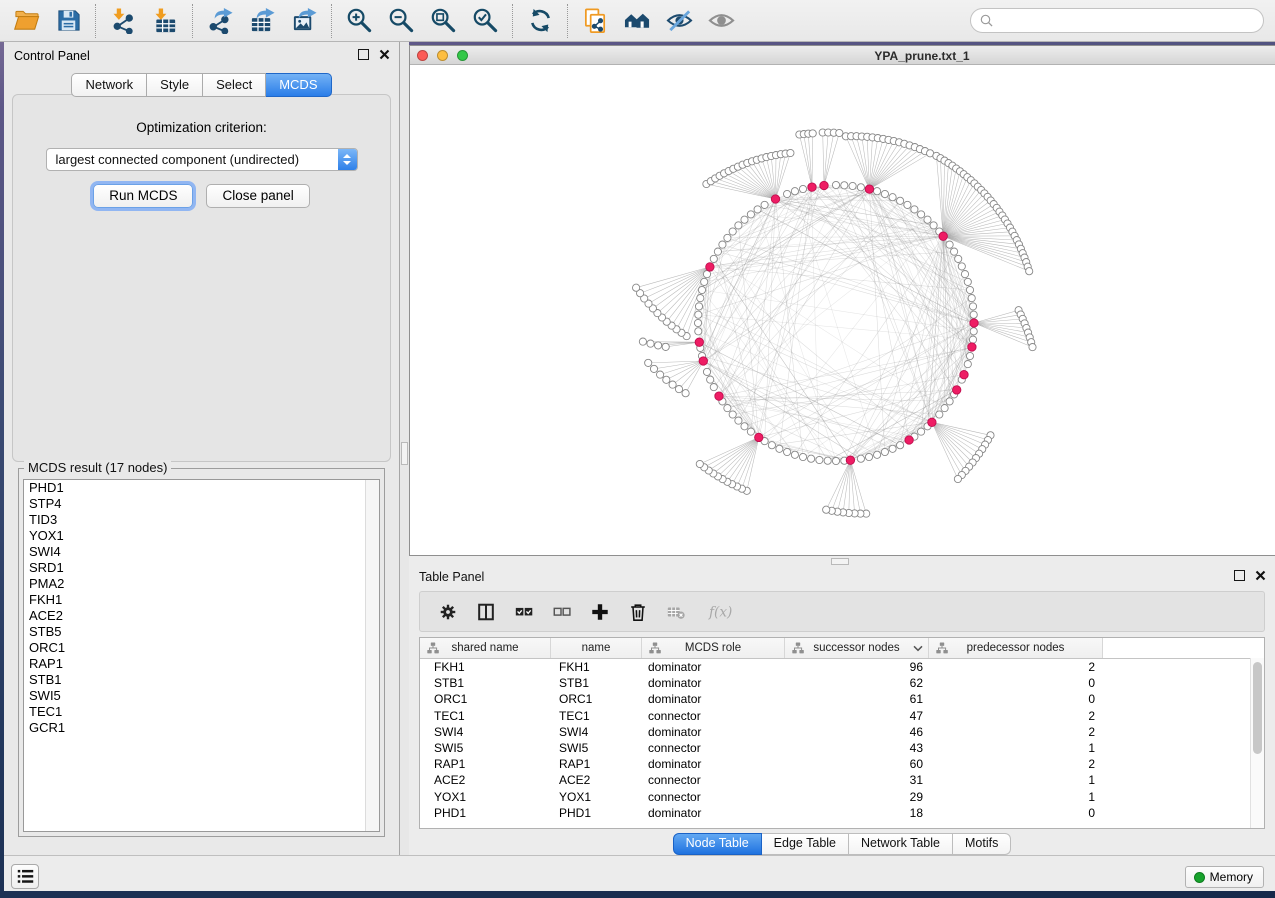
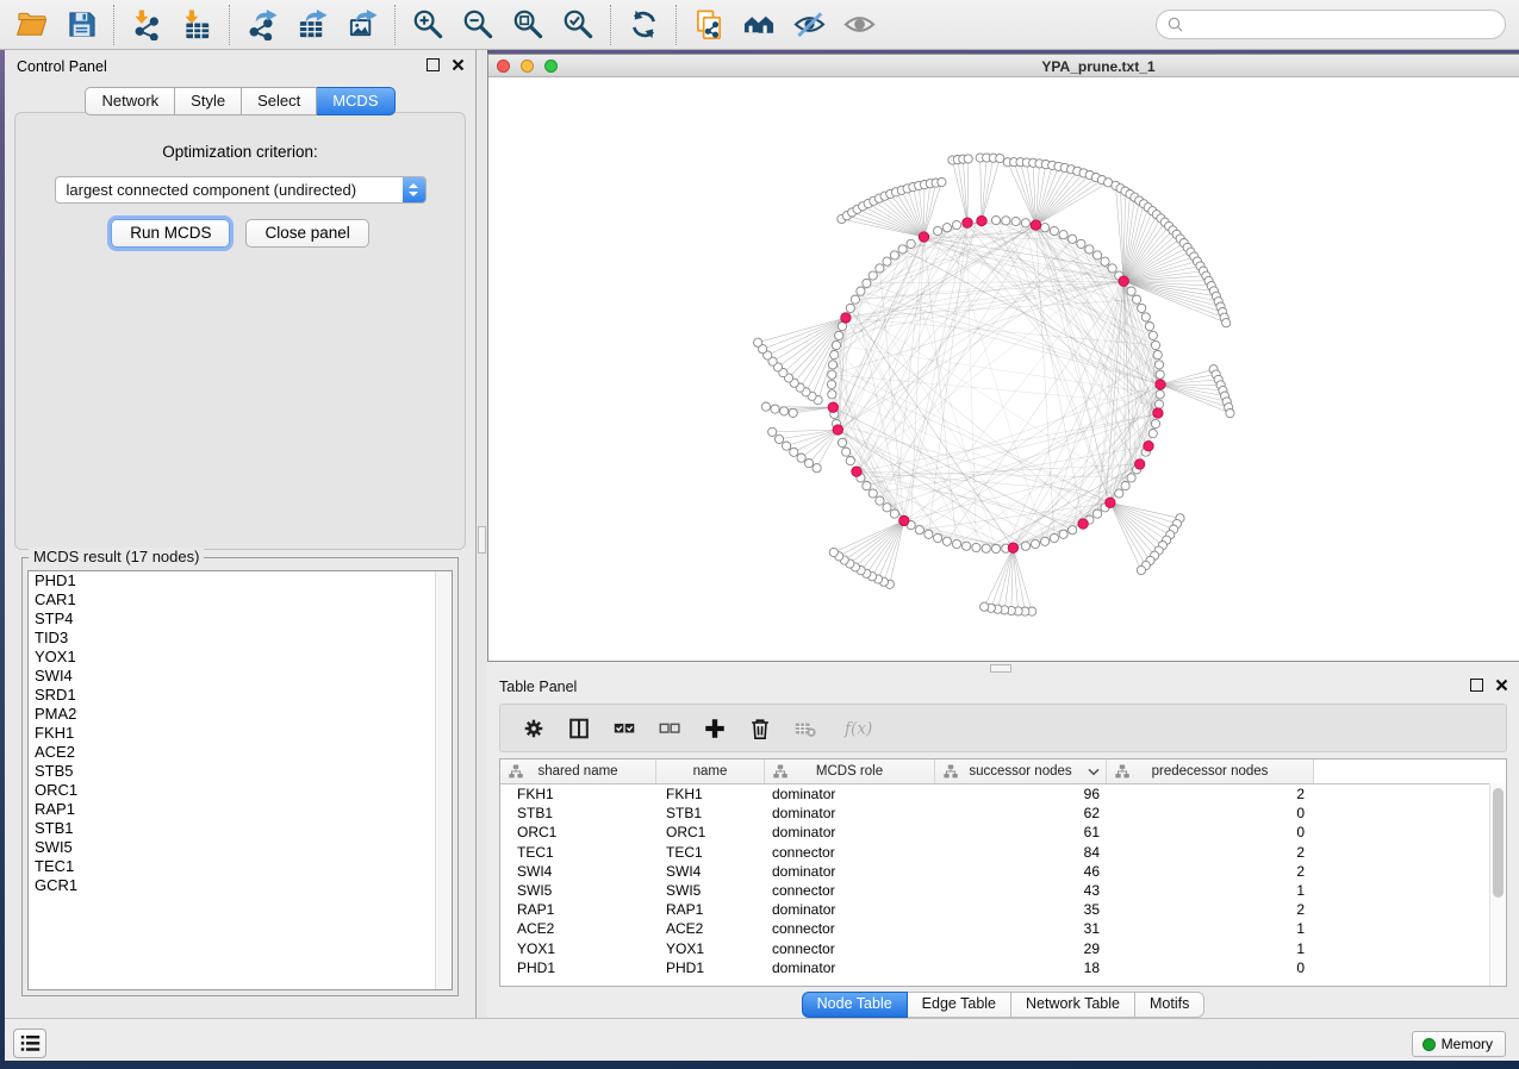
  Control Panel
  Network
  Style
  Select
  MCDS
  Optimization criterion:
  largest connected component (undirected)
  Run MCDS
  Close panel
  MCDS result (17 nodes)
  PHD1
+ CAR1
  STP4
  TID3
  YOX1
  SWI4
  SRD1
  PMA2
  FKH1
  ACE2
  STB5
  ORC1
  RAP1
  STB1
  SWI5
  TEC1
  GCR1
  YPA_prune.txt_1
  Table Panel
  f(x)
  shared name
  name
  MCDS role
  successor nodes
  predecessor nodes
  FKH1
  FKH1
  dominator
  96
  2
  STB1
  STB1
  dominator
  62
  0
  ORC1
  ORC1
  dominator
  61
  0
  TEC1
  TEC1
  connector
- 47
+ 84
  2
  SWI4
  SWI4
  dominator
  46
  2
  SWI5
  SWI5
  connector
  43
  1
  RAP1
  RAP1
  dominator
- 60
+ 35
  2
  ACE2
  ACE2
  connector
  31
  1
  YOX1
  YOX1
  connector
  29
  1
  PHD1
  PHD1
  dominator
  18
  0
  Node Table
  Edge Table
  Network Table
  Motifs
  Memory
